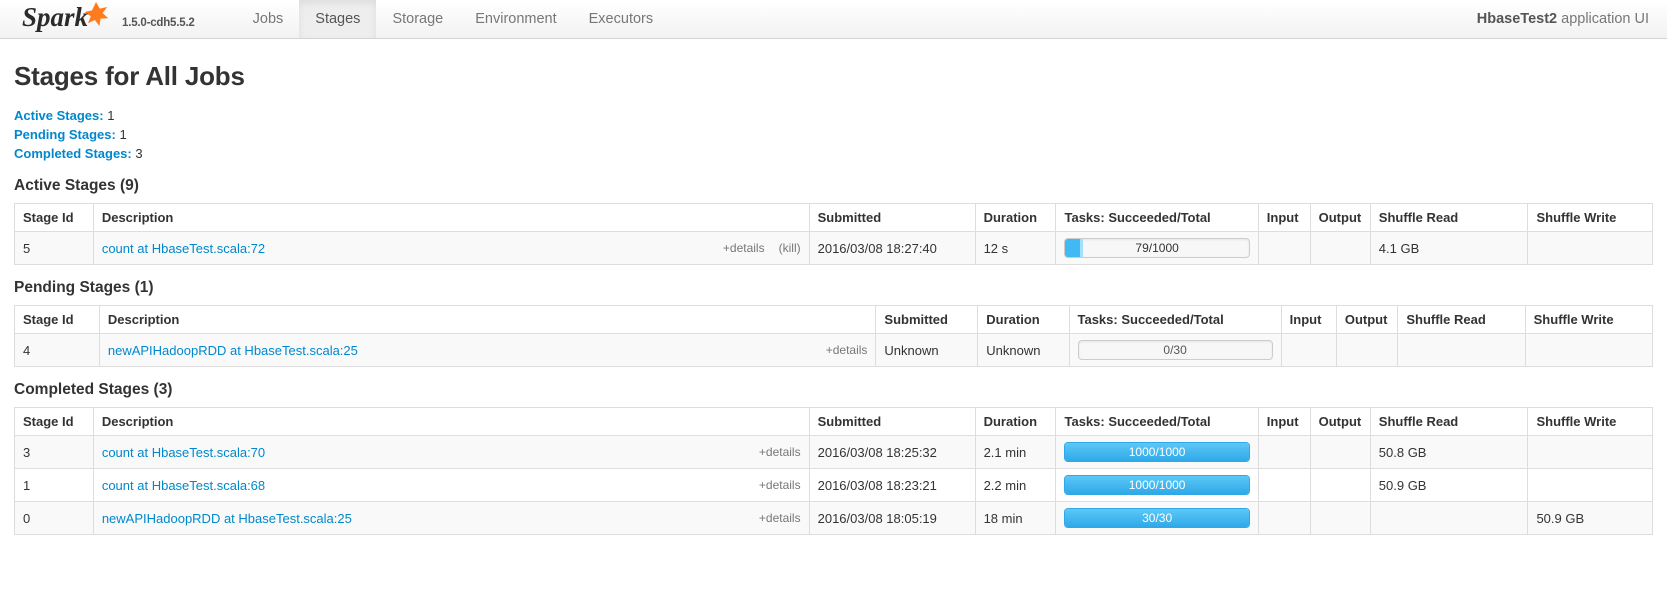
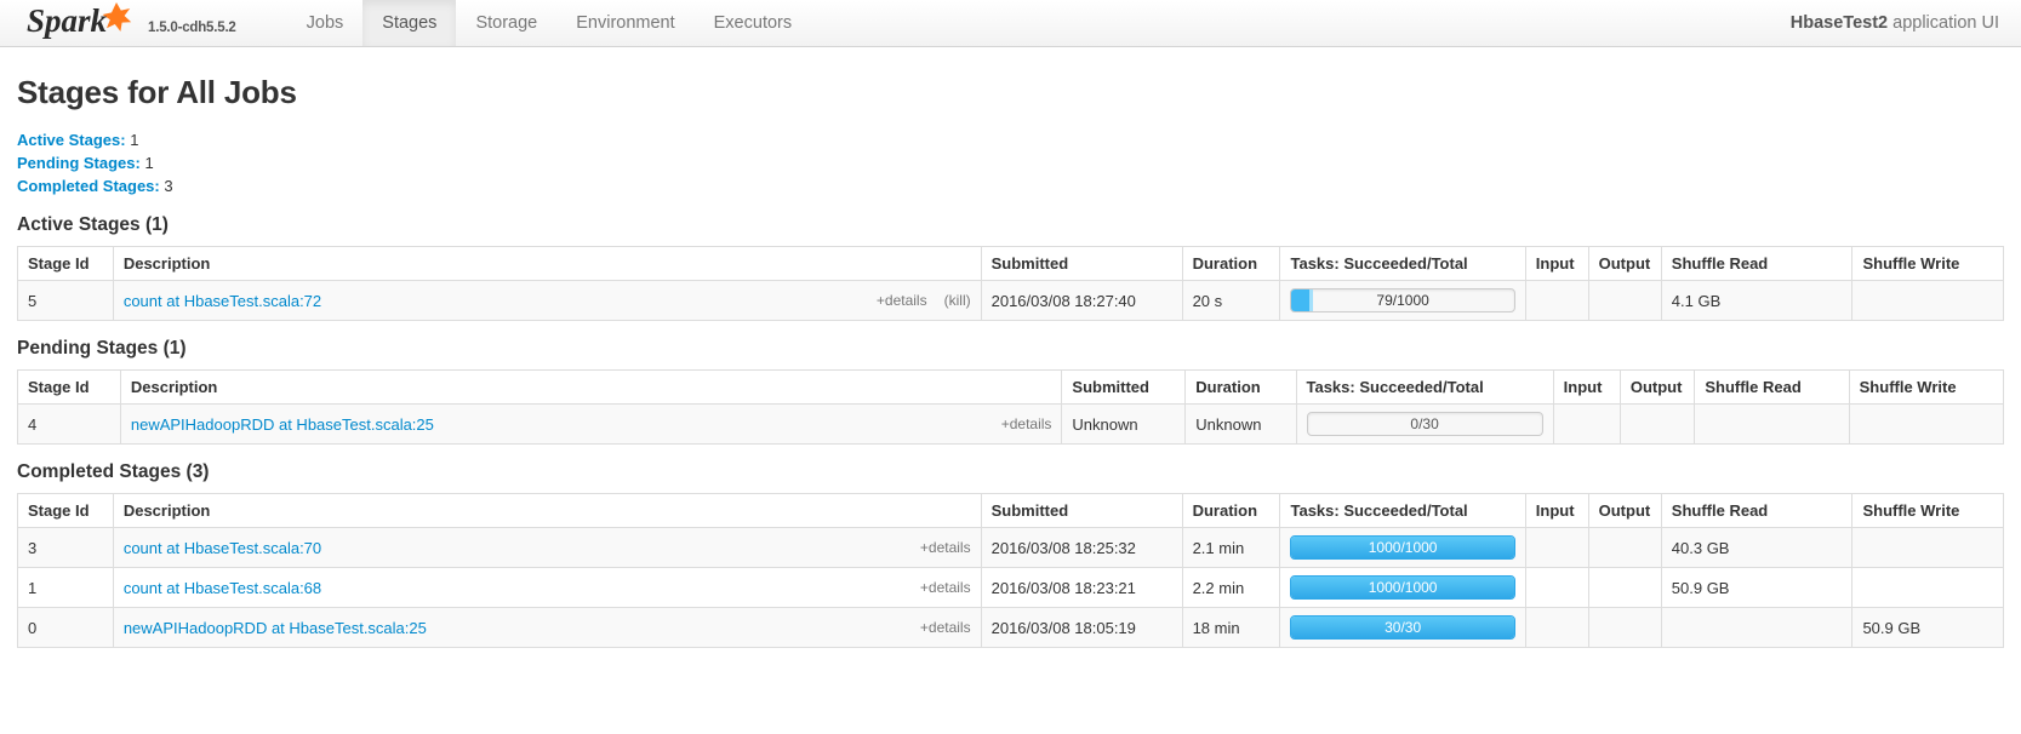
  Spark
  1.5.0-cdh5.5.2
  Jobs
  Stages
  Storage
  Environment
  Executors
  HbaseTest2
  application UI
  Stages for All Jobs
  Active Stages: 1
  Pending Stages: 1
  Completed Stages: 3
- Active Stages (9)
+ Active Stages (1)
  Stage Id	Description	Submitted	Duration	Tasks: Succeeded/Total	Input	Output	Shuffle Read	Shuffle Write
- 5	count at HbaseTest.scala:72 +details (kill)	2016/03/08 18:27:40	12 s	79/1000			4.1 GB
+ 5	count at HbaseTest.scala:72 +details (kill)	2016/03/08 18:27:40	20 s	79/1000			4.1 GB
  Pending Stages (1)
  Stage Id	Description	Submitted	Duration	Tasks: Succeeded/Total	Input	Output	Shuffle Read	Shuffle Write
  4	newAPIHadoopRDD at HbaseTest.scala:25 +details	Unknown	Unknown	0/30
  Completed Stages (3)
  Stage Id	Description	Submitted	Duration	Tasks: Succeeded/Total	Input	Output	Shuffle Read	Shuffle Write
- 3	count at HbaseTest.scala:70 +details	2016/03/08 18:25:32	2.1 min	1000/1000			50.8 GB
+ 3	count at HbaseTest.scala:70 +details	2016/03/08 18:25:32	2.1 min	1000/1000			40.3 GB
  1	count at HbaseTest.scala:68 +details	2016/03/08 18:23:21	2.2 min	1000/1000			50.9 GB
  0	newAPIHadoopRDD at HbaseTest.scala:25 +details	2016/03/08 18:05:19	18 min	30/30				50.9 GB
